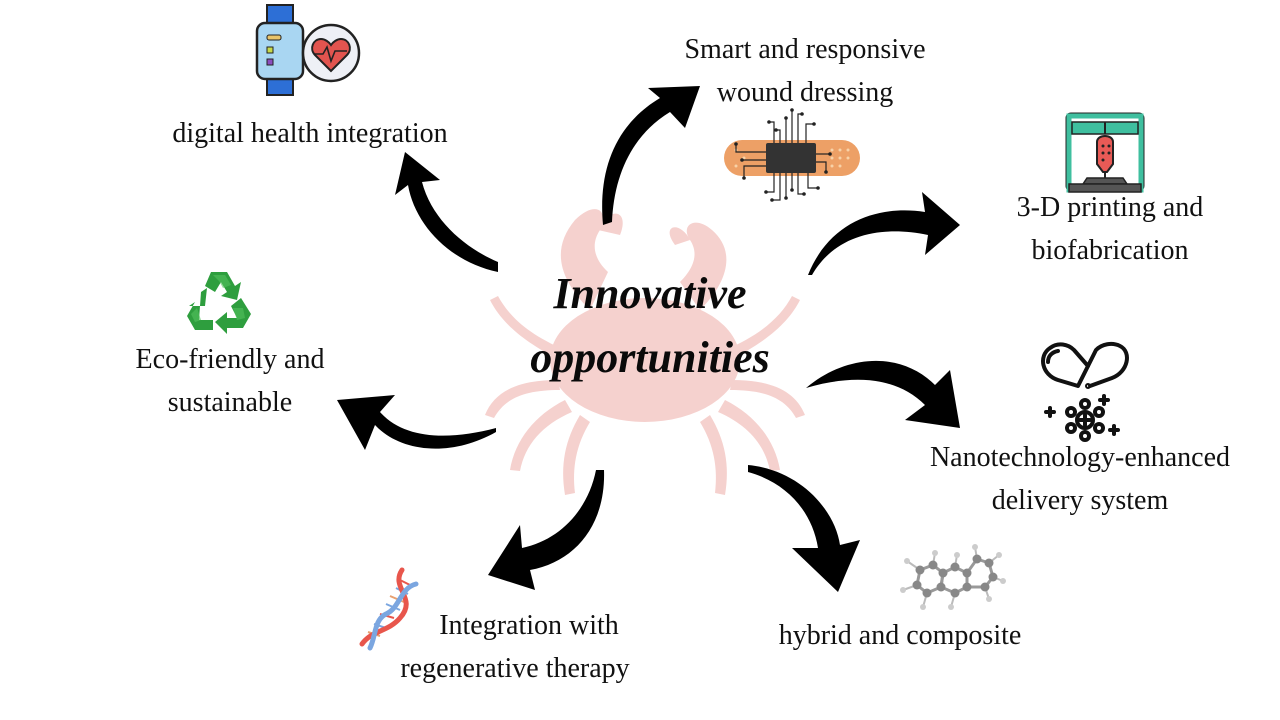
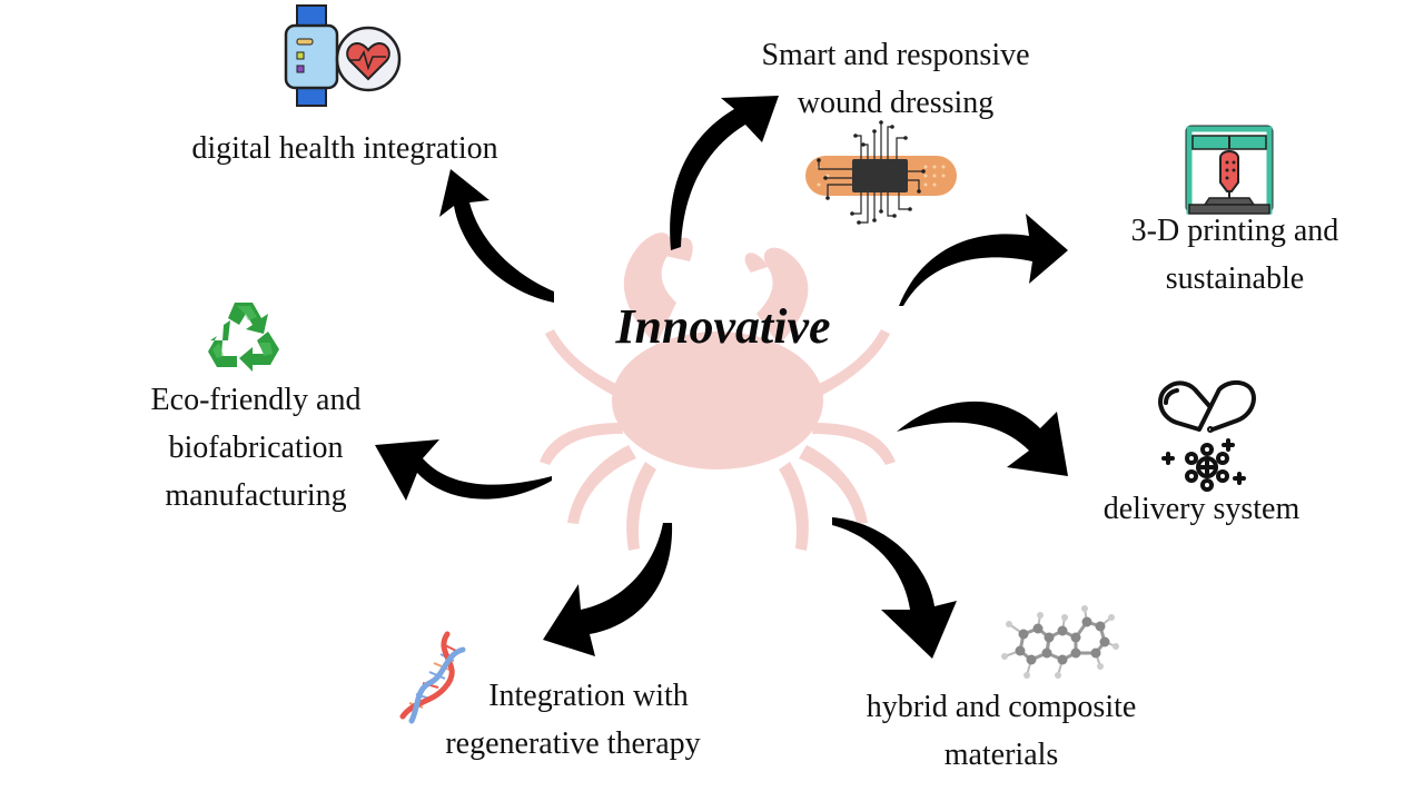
  Innovative
- opportunities
  digital health integration
  Smart and responsive
  wound dressing
  3-D printing and
- biofabrication
+ sustainable
- Nanotechnology-enhanced
  delivery system
  hybrid and composite
+ materials
  Integration with
  regenerative therapy
  Eco-friendly and
- sustainable
+ biofabrication
+ manufacturing
